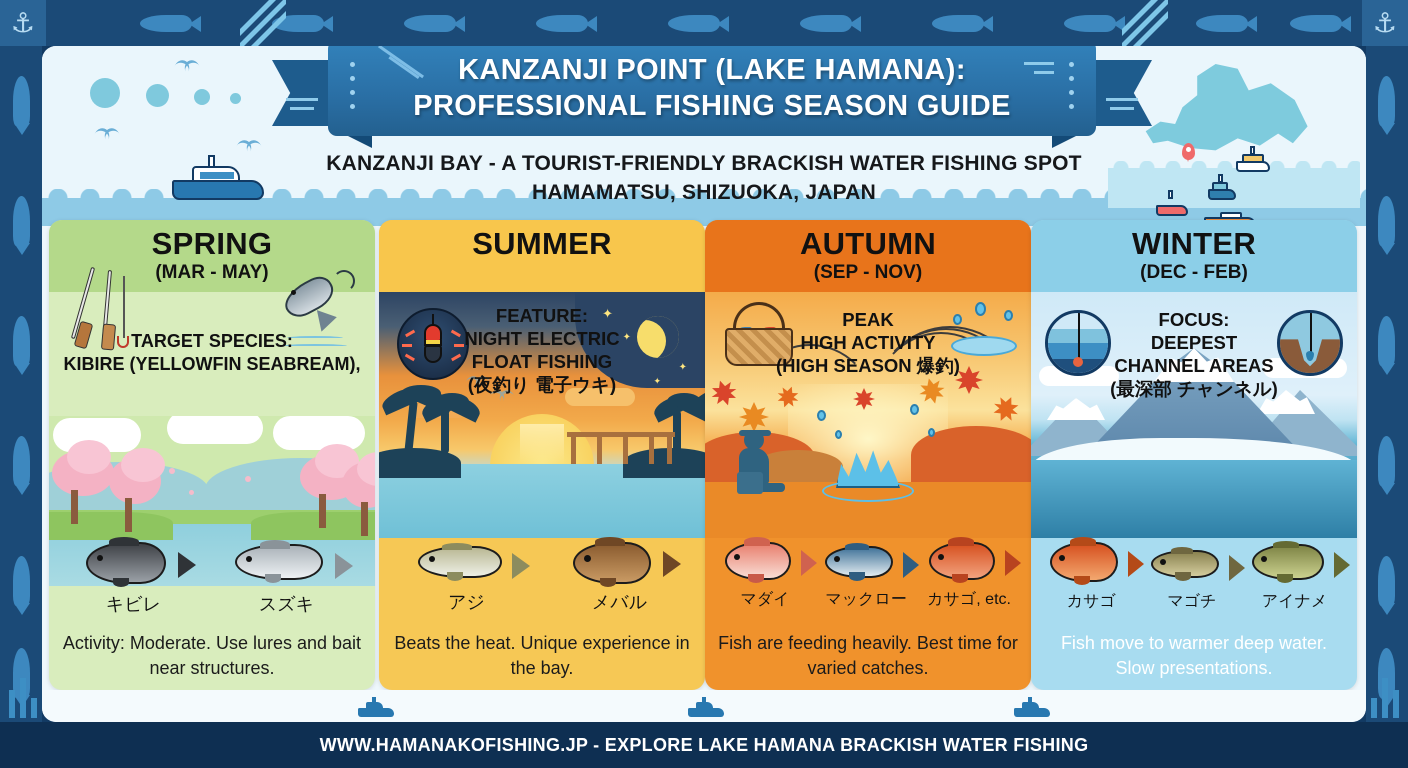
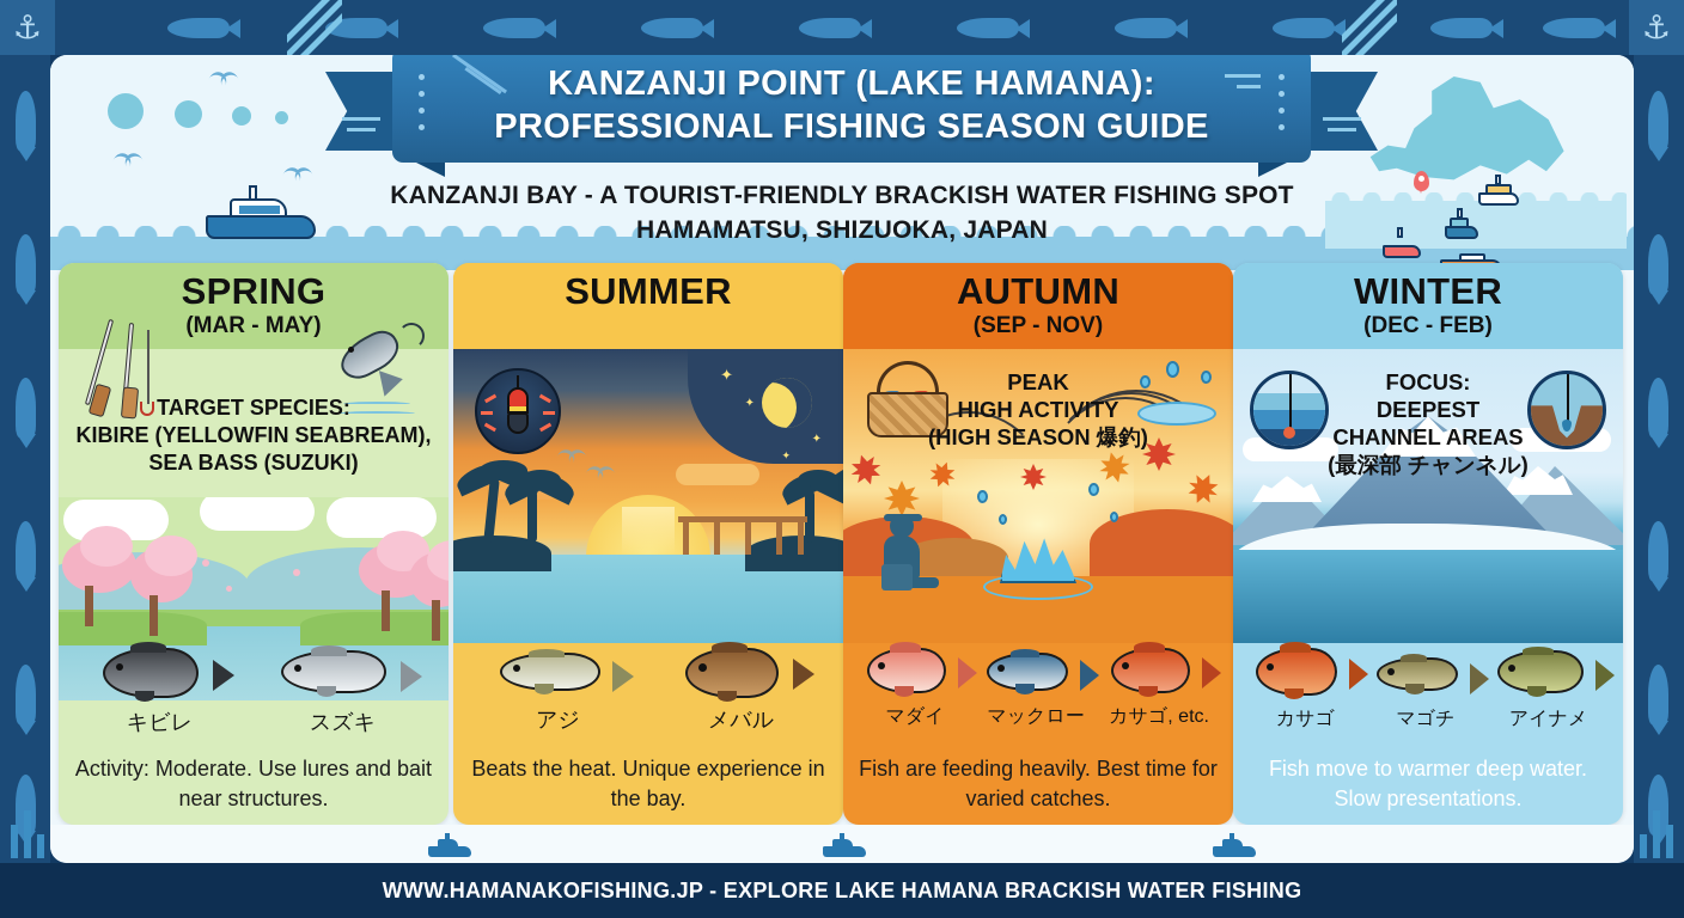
  ⚓
  ⚓
  KANZANJI POINT (LAKE HAMANA):
  PROFESSIONAL FISHING SEASON GUIDE
  KANZANJI BAY - A TOURIST-FRIENDLY BRACKISH WATER FISHING SPOT
  HAMAMATSU, SHIZUOKA, JAPAN
  SPRING
  (MAR - MAY)
  TARGET SPECIES:
  KIBIRE (YELLOWFIN SEABREAM),
+ SEA BASS (SUZUKI)
  キビレ
  スズキ
  Activity: Moderate. Use lures and bait near structures.
  SUMMER
  ✦
  ✦
  ✦
  ✦
- FEATURE:
- NIGHT ELECTRIC
- FLOAT FISHING
- (夜釣り 電子ウキ)
  アジ
  メバル
  Beats the heat. Unique experience in the bay.
  AUTUMN
  (SEP - NOV)
  PEAK
  HIGH ACTIVITY
  (HIGH SEASON 爆釣)
  マダイ
  マックロー
  カサゴ, etc.
  Fish are feeding heavily. Best time for varied catches.
  WINTER
  (DEC - FEB)
  FOCUS:
  DEEPEST
  CHANNEL AREAS
  (最深部 チャンネル)
  カサゴ
  マゴチ
  アイナメ
  Fish move to warmer deep water. Slow presentations.
  WWW.HAMANAKOFISHING.JP - EXPLORE LAKE HAMANA BRACKISH WATER FISHING
